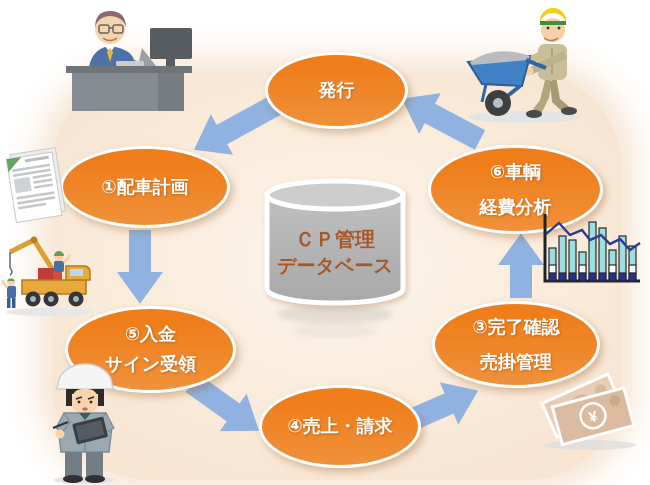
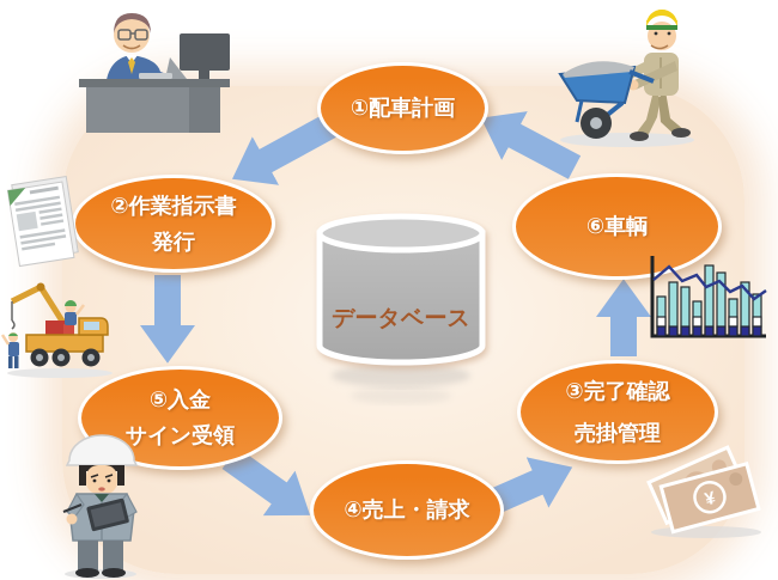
- 発行
+ ①配車計画
+ ②作業指示書
- ①配車計画
+ 発行
  ⑤入金
  サイン受領
  ④売上・請求
  ③完了確認
  売掛管理
  ⑥車輌
- 経費分析
- ＣＰ管理
  データベース
